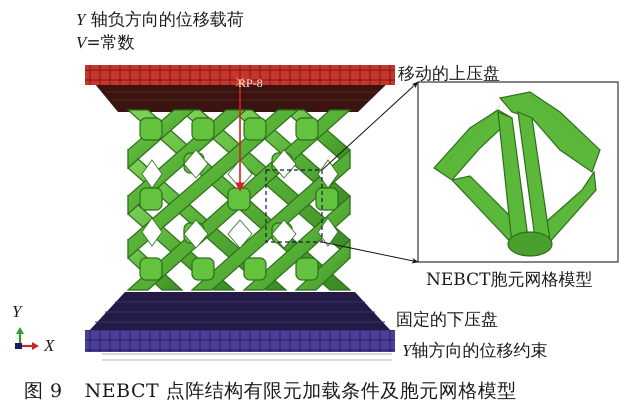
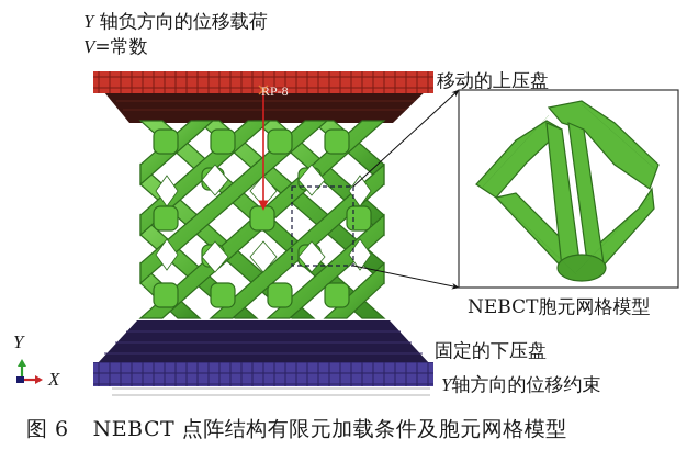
  Y 轴负方向的位移载荷
  V=常数
  移动的上压盘
  RP-8
  NEBCT胞元网格模型
  固定的下压盘
  Y轴方向的位移约束
  Y
  X
- 图 9 NEBCT 点阵结构有限元加载条件及胞元网格模型
+ 图 6 NEBCT 点阵结构有限元加载条件及胞元网格模型
